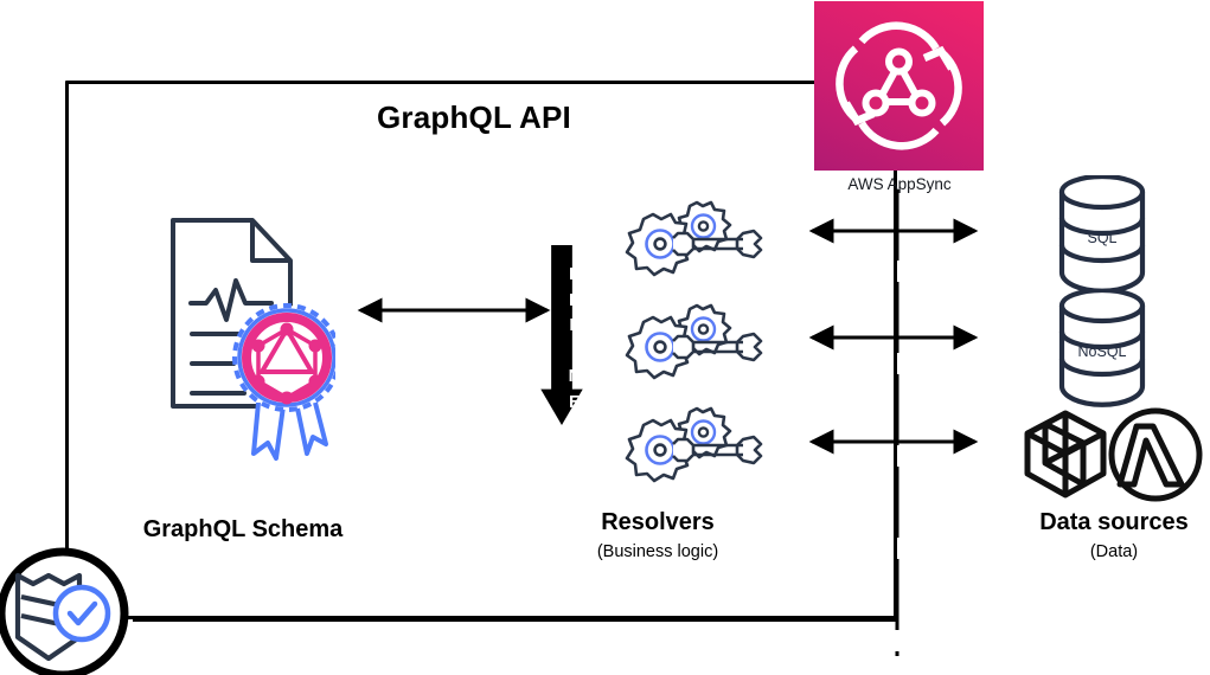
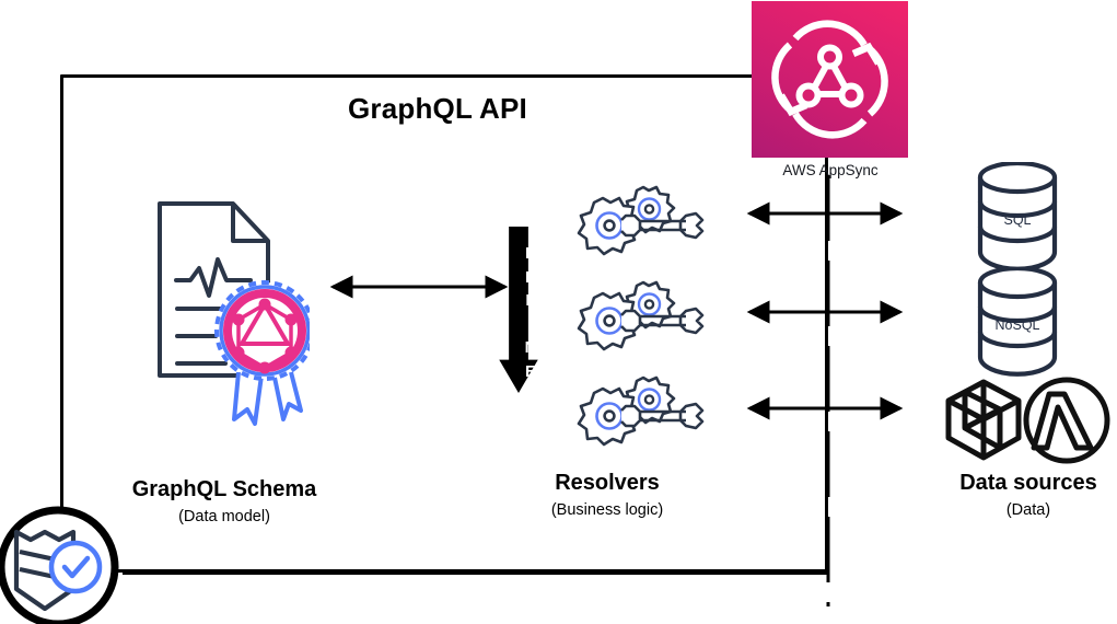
  GraphQL API
  AWS AppSync
  GraphQL Schema
+ (Data model)
  I
  P
  E
  L
  I
  N
  E
  Resolvers
  (Business logic)
  SQL
  NoSQL
  Data sources
  (Data)
